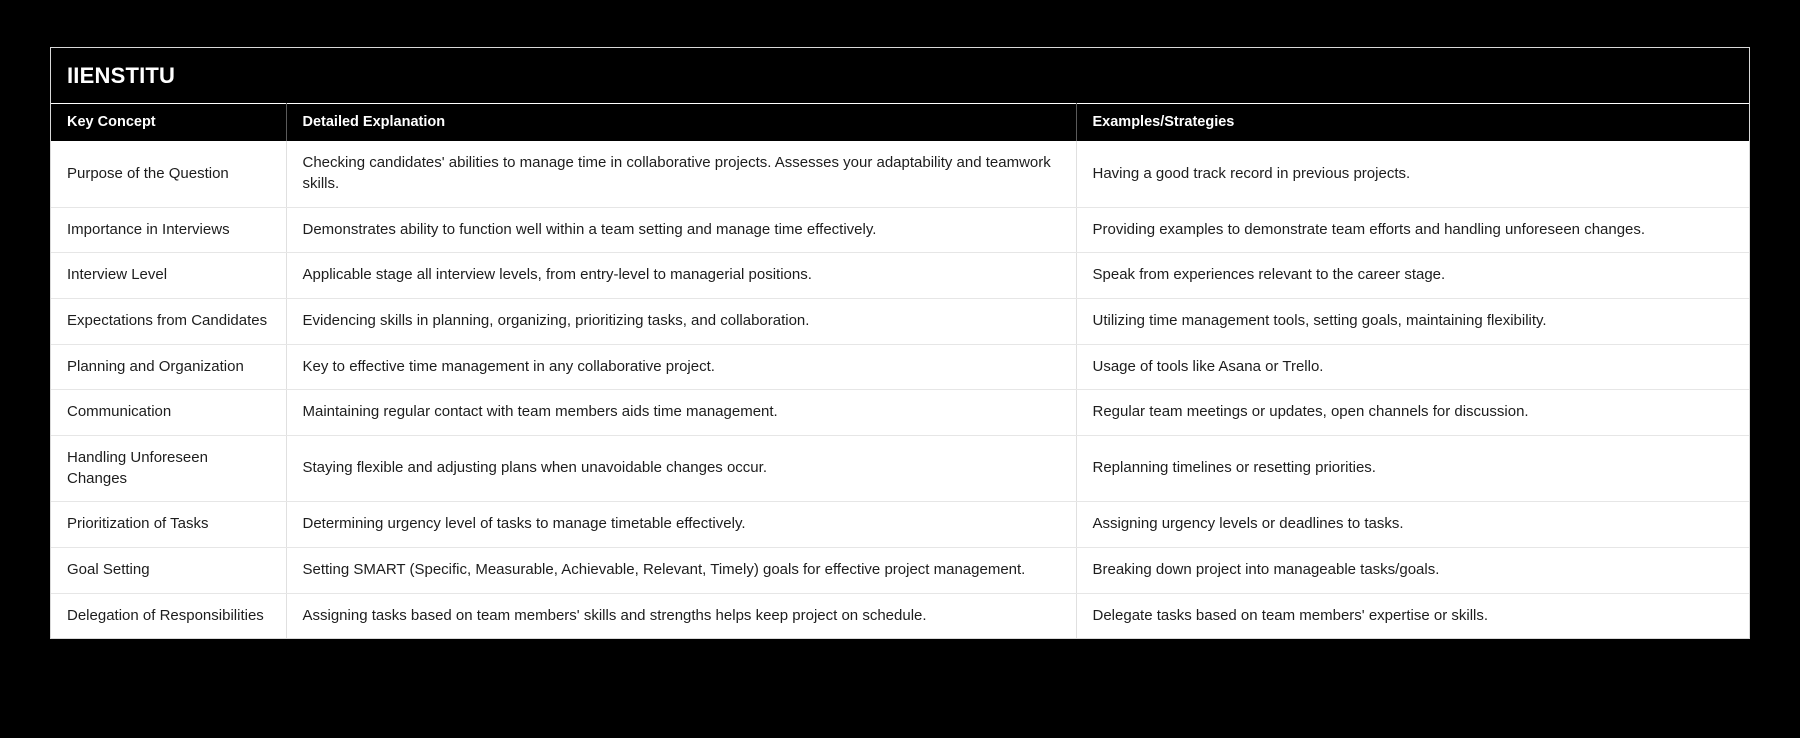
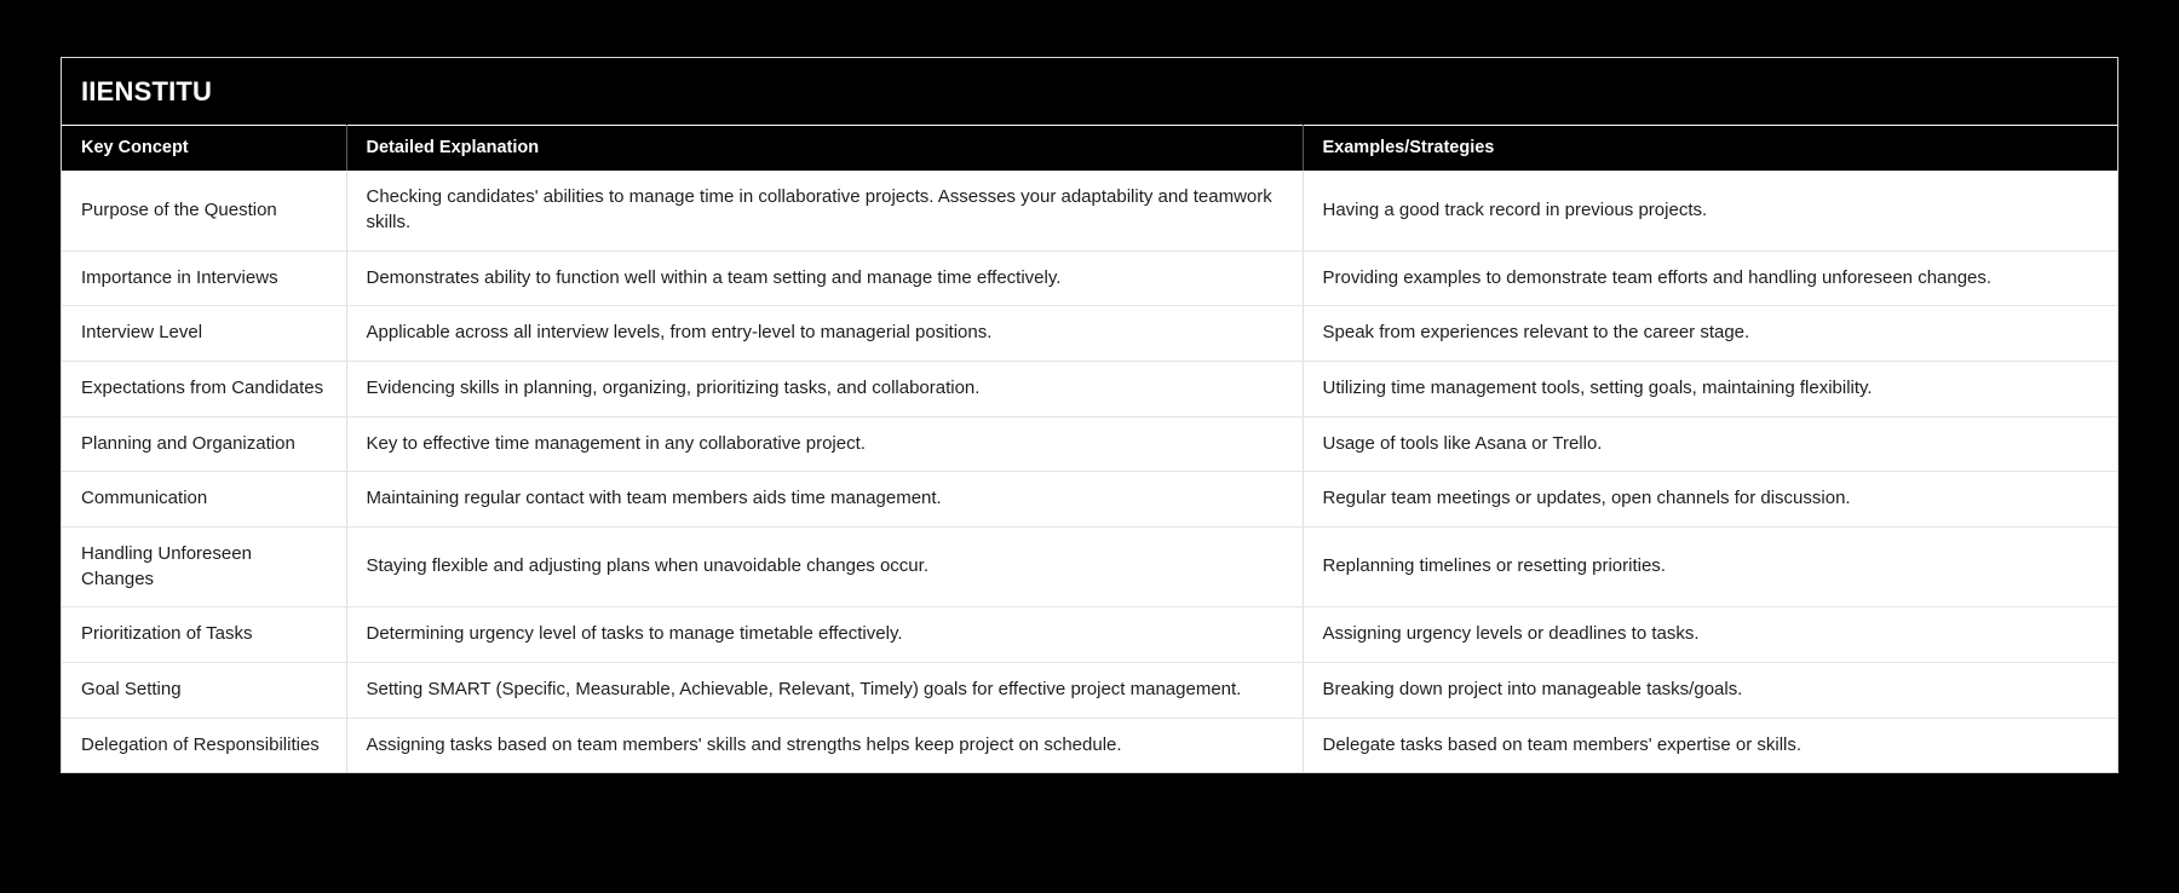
  IIENSTITU
  Key Concept	Detailed Explanation	Examples/Strategies
  Purpose of the Question	Checking candidates' abilities to manage time in collaborative projects. Assesses your adaptability and teamwork skills.	Having a good track record in previous projects.
  Importance in Interviews	Demonstrates ability to function well within a team setting and manage time effectively.	Providing examples to demonstrate team efforts and handling unforeseen changes.
- Interview Level	Applicable stage all interview levels, from entry-level to managerial positions.	Speak from experiences relevant to the career stage.
+ Interview Level	Applicable across all interview levels, from entry-level to managerial positions.	Speak from experiences relevant to the career stage.
  Expectations from Candidates	Evidencing skills in planning, organizing, prioritizing tasks, and collaboration.	Utilizing time management tools, setting goals, maintaining flexibility.
  Planning and Organization	Key to effective time management in any collaborative project.	Usage of tools like Asana or Trello.
  Communication	Maintaining regular contact with team members aids time management.	Regular team meetings or updates, open channels for discussion.
  Handling Unforeseen Changes	Staying flexible and adjusting plans when unavoidable changes occur.	Replanning timelines or resetting priorities.
  Prioritization of Tasks	Determining urgency level of tasks to manage timetable effectively.	Assigning urgency levels or deadlines to tasks.
  Goal Setting	Setting SMART (Specific, Measurable, Achievable, Relevant, Timely) goals for effective project management.	Breaking down project into manageable tasks/goals.
  Delegation of Responsibilities	Assigning tasks based on team members' skills and strengths helps keep project on schedule.	Delegate tasks based on team members' expertise or skills.
